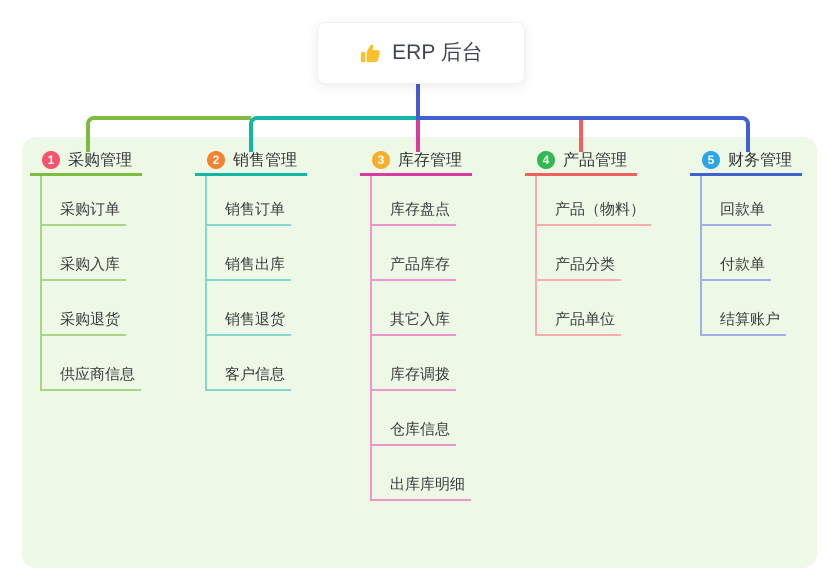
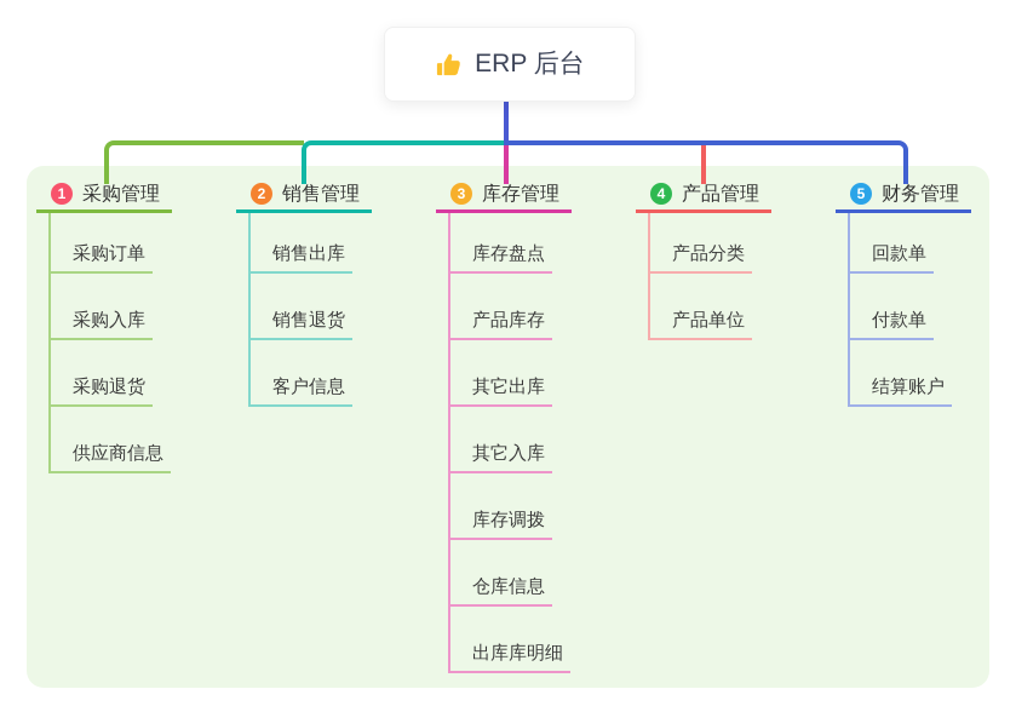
  ERP 后台
  1
  采购管理
  采购订单
  采购入库
  采购退货
  供应商信息
  2
  销售管理
- 销售订单
  销售出库
  销售退货
  客户信息
  3
  库存管理
  库存盘点
  产品库存
+ 其它出库
  其它入库
  库存调拨
  仓库信息
  出库库明细
  4
  产品管理
- 产品（物料）
  产品分类
  产品单位
  5
  财务管理
  回款单
  付款单
  结算账户
